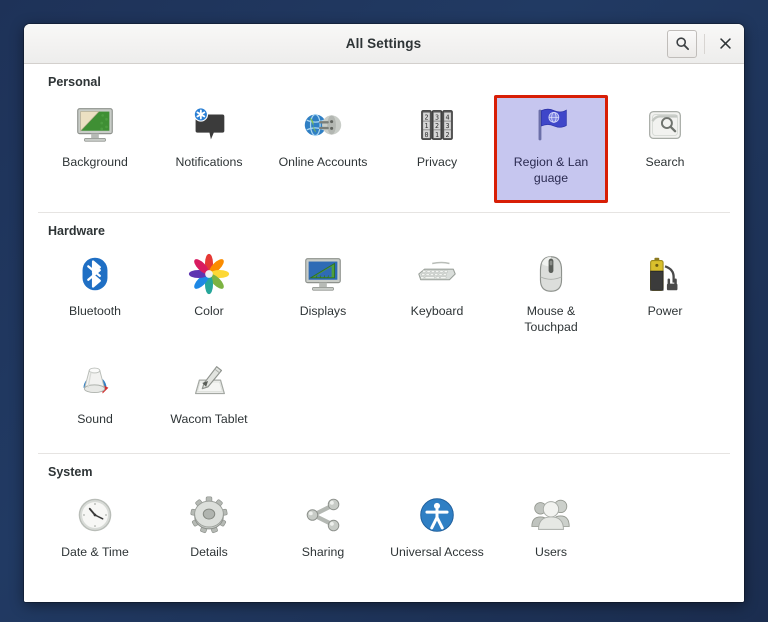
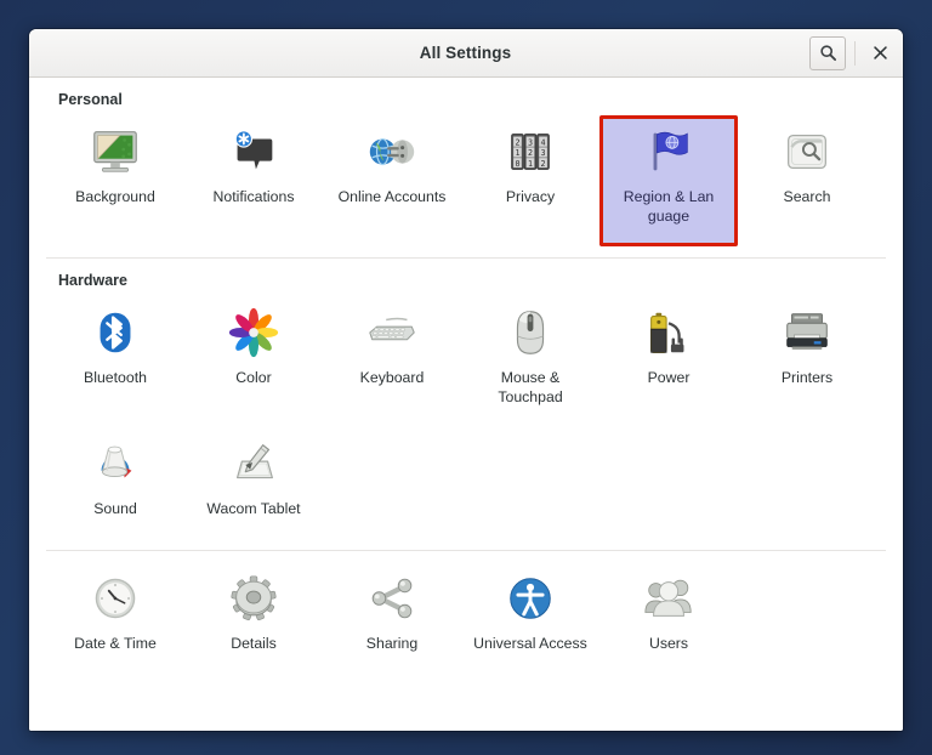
  All Settings
  Personal
  Background
  Notifications
  Online Accounts
  2
  1
  0
  3
  2
  1
  4
  3
  2
  Privacy
  Region & Lan guage
  Search
  Hardware
  Bluetooth
  Color
- Displays
  Keyboard
  Mouse & Touchpad
  Power
+ Printers
  Sound
  Wacom Tablet
- System
  Date & Time
  Details
  Sharing
  Universal Access
  Users
